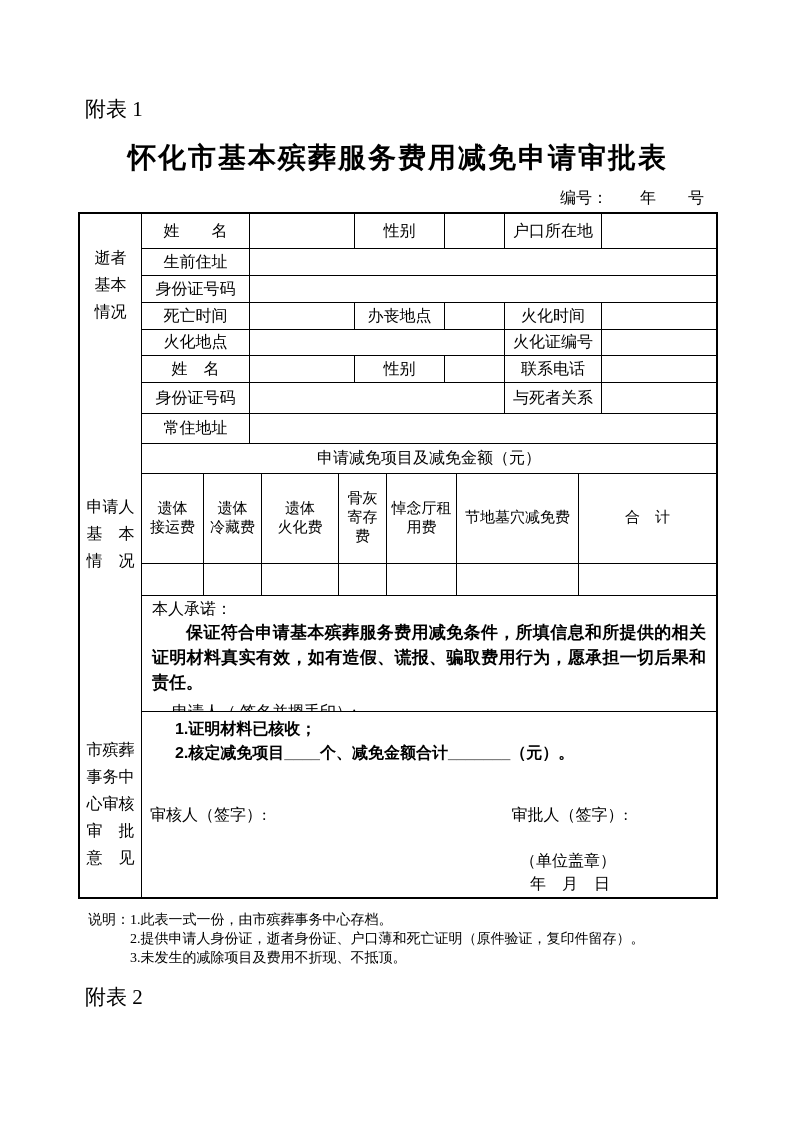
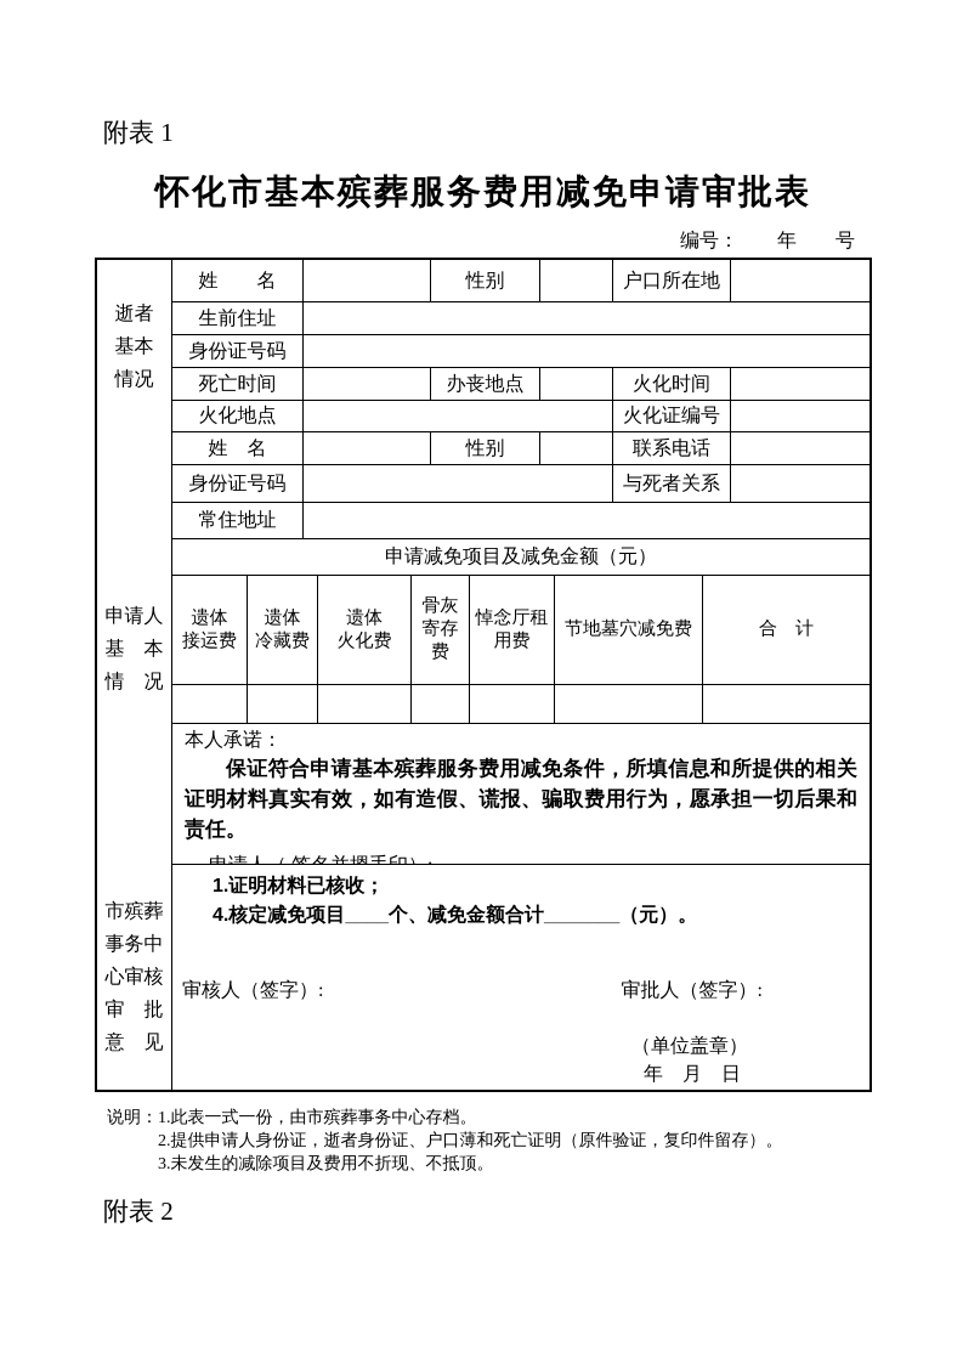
  附表 1
  怀化市基本殡葬服务费用减免申请审批表
  编号： 年 号
  逝者
  基本
  情况
  姓 名
  性别
  户口所在地
  生前住址
  身份证号码
  死亡时间
  办丧地点
  火化时间
  火化地点
  火化证编号
  申请人
  基 本
  情 况
  姓 名
  性别
  联系电话
  身份证号码
  与死者关系
  常住地址
  申请减免项目及减免金额（元）
  遗体
  接运费
  遗体
  冷藏费
  遗体
  火化费
  骨灰
  寄存
  费
  悼念厅租
  用费
  节地墓穴减免费
  合 计
  本人承诺：
  保证符合申请基本殡葬服务费用减免条件，所填信息和所提供的相关证明材料真实有效，如有造假、谎报、骗取费用行为，愿承担一切后果和责任。
  市殡葬
  事务中
  心审核
  审 批
  意 见
  1.证明材料已核收；
- 2.核定减免项目____个、减免金额合计_______（元）。
+ 4.核定减免项目____个、减免金额合计_______（元）。
  审核人（签字）:
  审批人（签字）:
  （单位盖章）
  年 月 日
  说明：
  1.此表一式一份，由市殡葬事务中心存档。
  2.提供申请人身份证，逝者身份证、户口薄和死亡证明（原件验证，复印件留存）。
  3.未发生的减除项目及费用不折现、不抵顶。
  附表 2
